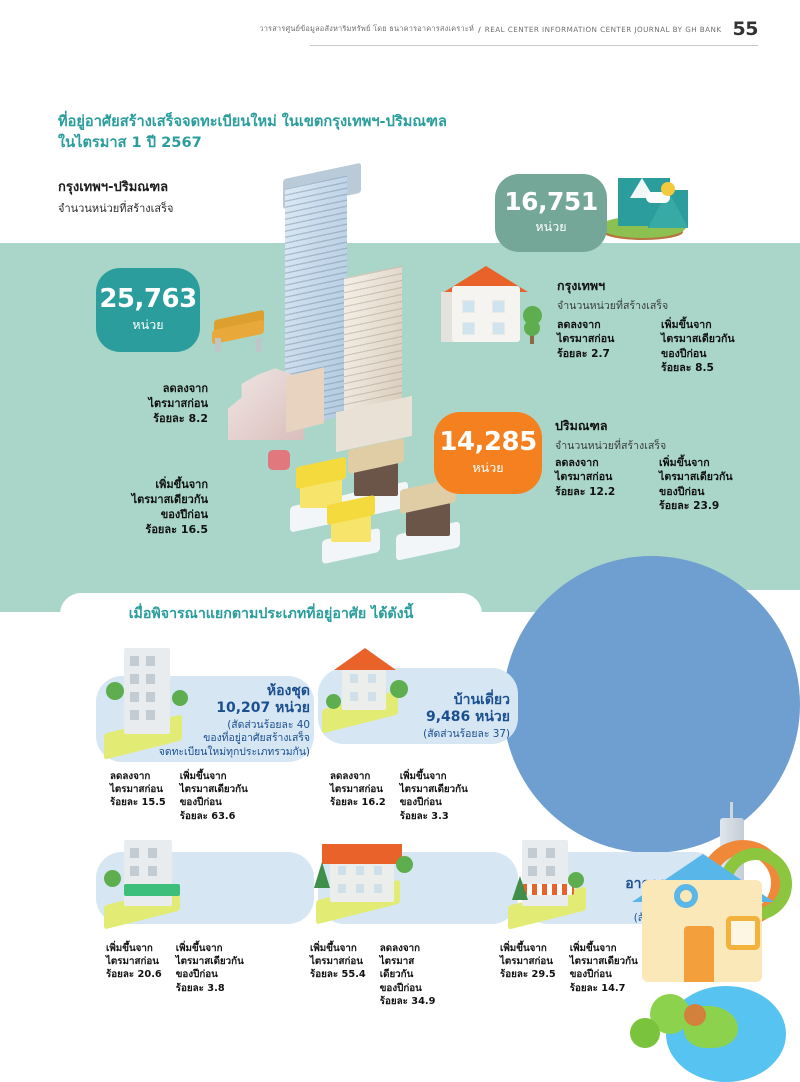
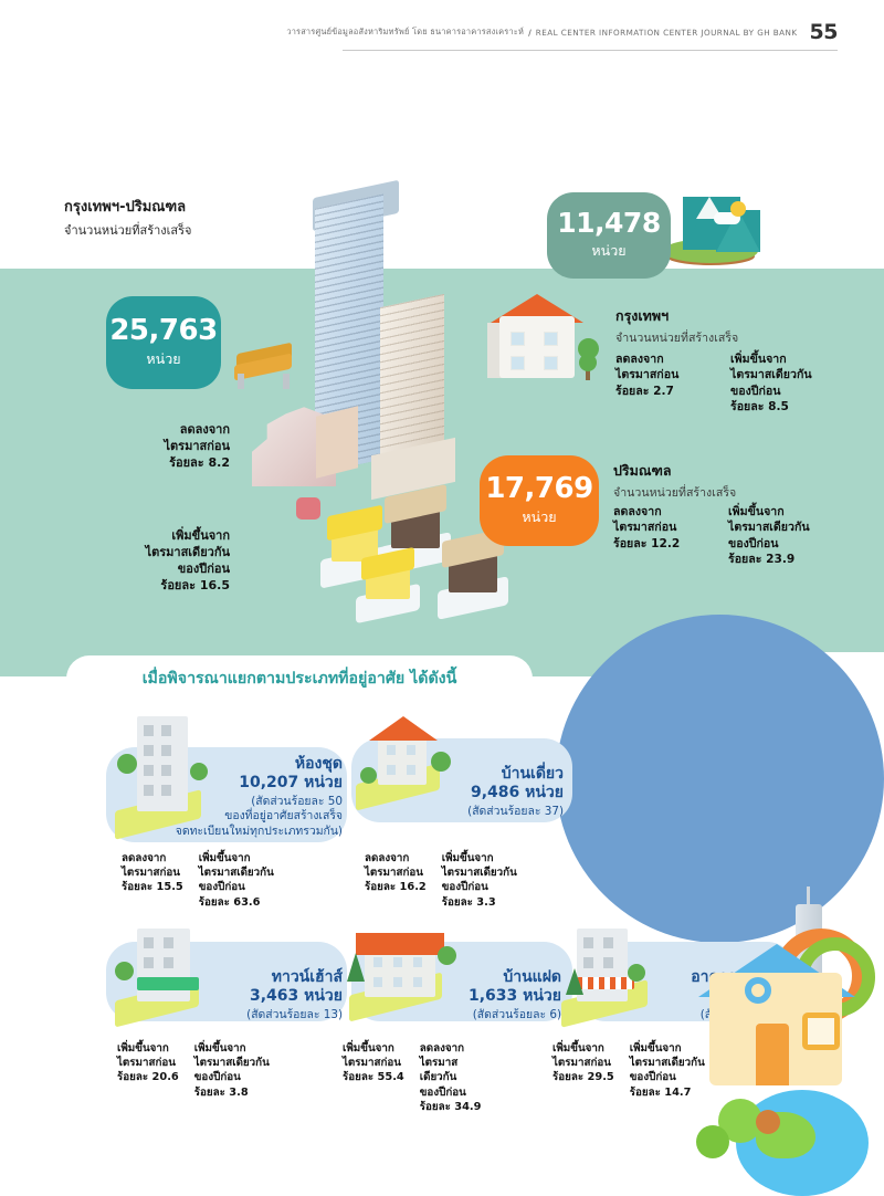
  วารสารศูนย์ข้อมูลอสังหาริมทรัพย์ โดย ธนาคารอาคารสงเคราะห์
  /
  REAL CENTER INFORMATION CENTER JOURNAL BY GH BANK
  55
- ที่อยู่อาศัยสร้างเสร็จจดทะเบียนใหม่ ในเขตกรุงเทพฯ-ปริมณฑล
- ในไตรมาส 1 ปี 2567
  กรุงเทพฯ-ปริมณฑล
  จำนวนหน่วยที่สร้างเสร็จ
- 16,751
+ 11,478
  หน่วย
  25,763
  หน่วย
- 14,285
+ 17,769
  หน่วย
  ลดลงจาก
  ไตรมาสก่อน
  ร้อยละ 8.2
  เพิ่มขึ้นจาก
  ไตรมาสเดียวกัน
  ของปีก่อน
  ร้อยละ 16.5
  กรุงเทพฯ
  จำนวนหน่วยที่สร้างเสร็จ
  ลดลงจาก
  ไตรมาสก่อน
  ร้อยละ 2.7
  เพิ่มขึ้นจาก
  ไตรมาสเดียวกัน
  ของปีก่อน
  ร้อยละ 8.5
  ปริมณฑล
  จำนวนหน่วยที่สร้างเสร็จ
  ลดลงจาก
  ไตรมาสก่อน
  ร้อยละ 12.2
  เพิ่มขึ้นจาก
  ไตรมาสเดียวกัน
  ของปีก่อน
  ร้อยละ 23.9
  เมื่อพิจารณาแยกตามประเภทที่อยู่อาศัย ได้ดังนี้
  ห้องชุด
  10,207 หน่วย
- (สัดส่วนร้อยละ 40
+ (สัดส่วนร้อยละ 50
  ของที่อยู่อาศัยสร้างเสร็จ
  จดทะเบียนใหม่ทุกประเภทรวมกัน)
  ลดลงจาก
  ไตรมาสก่อน
  ร้อยละ 15.5
  เพิ่มขึ้นจาก
  ไตรมาสเดียวกัน
  ของปีก่อน
  ร้อยละ 63.6
  บ้านเดี่ยว
  9,486 หน่วย
  (สัดส่วนร้อยละ 37)
  ลดลงจาก
  ไตรมาสก่อน
  ร้อยละ 16.2
  เพิ่มขึ้นจาก
  ไตรมาสเดียวกัน
  ของปีก่อน
  ร้อยละ 3.3
+ ทาวน์เฮ้าส์
+ 3,463 หน่วย
+ (สัดส่วนร้อยละ 13)
  เพิ่มขึ้นจาก
  ไตรมาสก่อน
  ร้อยละ 20.6
  เพิ่มขึ้นจาก
  ไตรมาสเดียวกัน
  ของปีก่อน
  ร้อยละ 3.8
+ บ้านแฝด
+ 1,633 หน่วย
+ (สัดส่วนร้อยละ 6)
  เพิ่มขึ้นจาก
  ไตรมาสก่อน
  ร้อยละ 55.4
  ลดลงจาก
  ไตรมาส
  เดียวกัน
  ของปีก่อน
  ร้อยละ 34.9
  เพิ่มขึ้นจาก
  ไตรมาสก่อน
  ร้อยละ 29.5
  เพิ่มขึ้นจาก
  ไตรมาสเดียวกัน
  ของปีก่อน
  ร้อยละ 14.7
